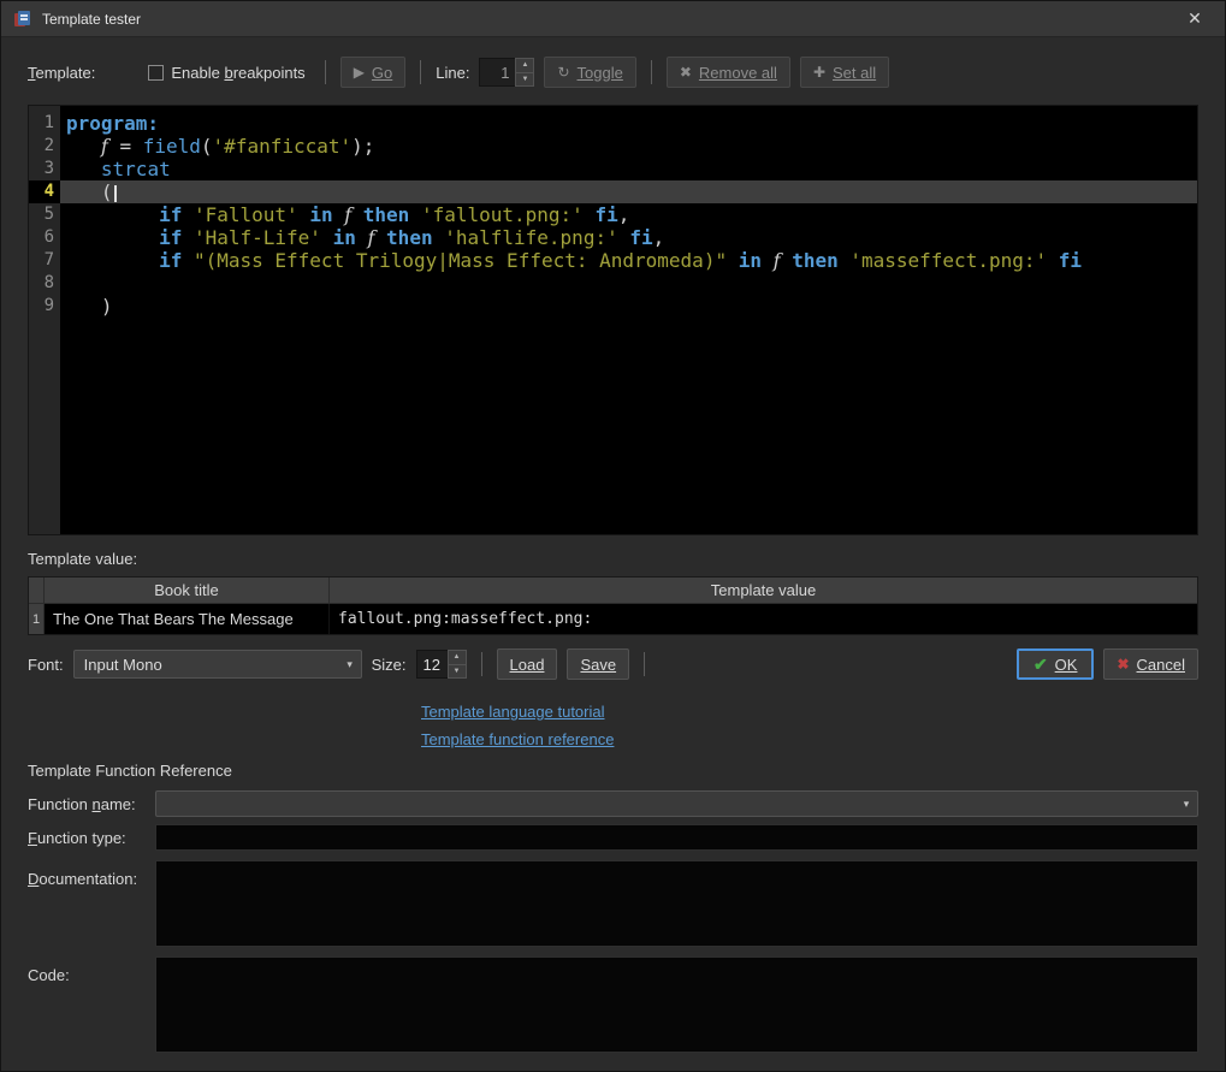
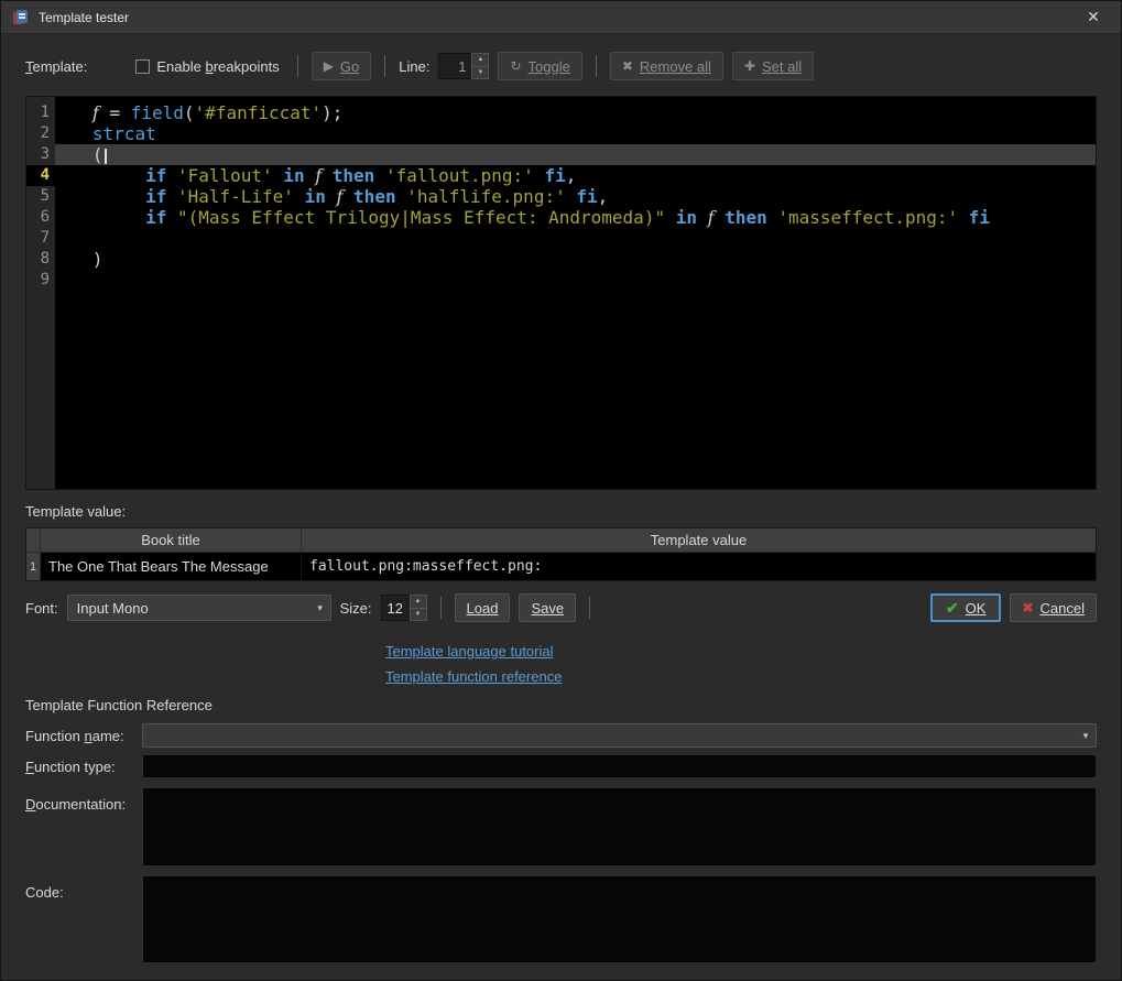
  Template tester
  ✕
  Template:
  Enable breakpoints
  ▶
  Go
  Line:
  1
  ↻
  Toggle
  ✖
  Remove all
  ✚
  Set all
  1
  2
  3
  4
  5
  6
  7
  8
  9
- program:
  f = field('#fanficcat');
  strcat
  (
  if 'Fallout' in f then 'fallout.png:' fi,
  if 'Half-Life' in f then 'halflife.png:' fi,
  if "(Mass Effect Trilogy|Mass Effect: Andromeda)" in f then 'masseffect.png:' fi
  )
  Template value:
  Book title
  Template value
  1
  The One That Bears The Message
  fallout.png:masseffect.png:
  Font:
  Input Mono
  ▾
  Size:
  12
  Load
  Save
  ✔
  OK
  ✖
  Cancel
  Template language tutorial
  Template function reference
  Template Function Reference
  Function name:
  ▾
  Function type:
  Documentation:
  Code:
